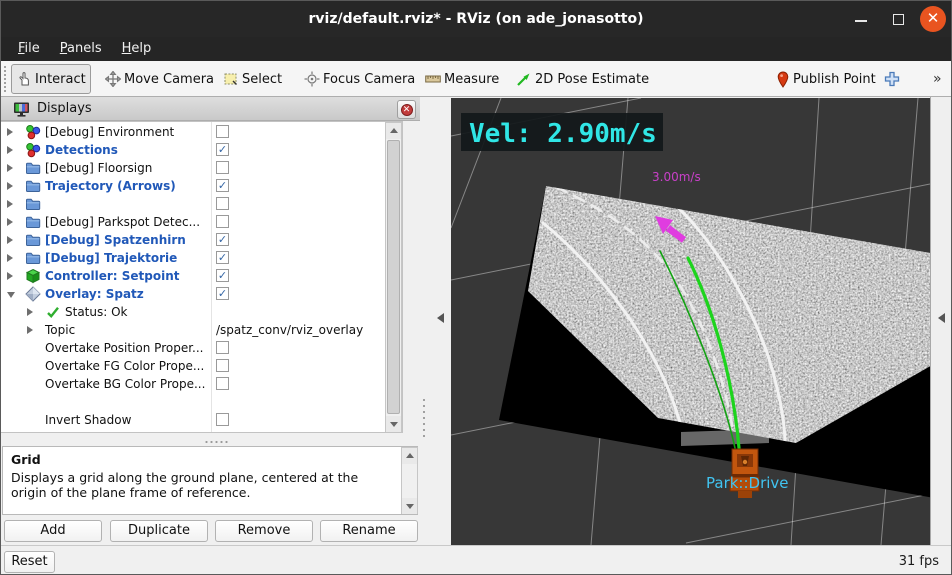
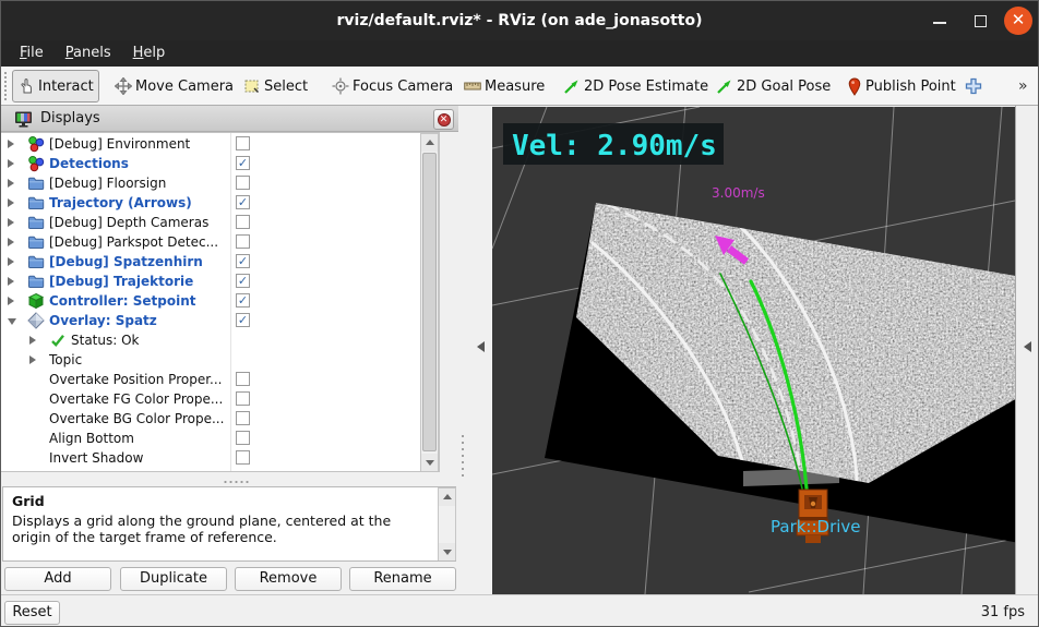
  rviz/default.rviz* - RViz (on ade_jonasotto)
  ✕
  File Panels Help
  Interact
  Move Camera
  Select
  Focus Camera
  Measure
  2D Pose Estimate
+ 2D Goal Pose
  Publish Point
  »
  Displays
  ✕
  [Debug] Environment
  Detections
  ✓
  [Debug] Floorsign
  Trajectory (Arrows)
  ✓
+ [Debug] Depth Cameras
  [Debug] Parkspot Detec...
  [Debug] Spatzenhirn
  ✓
  [Debug] Trajektorie
  ✓
  Controller: Setpoint
  ✓
  Overlay: Spatz
  ✓
  Status: Ok
  Topic
- /spatz_conv/rviz_overlay
  Overtake Position Proper...
  Overtake FG Color Prope...
  Overtake BG Color Prope...
+ Align Bottom
  Invert Shadow
  Grid
- Displays a grid along the ground plane, centered at the origin of the plane frame of reference.
+ Displays a grid along the ground plane, centered at the origin of the target frame of reference.
  Add
  Duplicate
  Remove
  Rename
  3.00m/s
  Park::Drive
  Vel: 2.90m/s
  Reset
  31 fps
